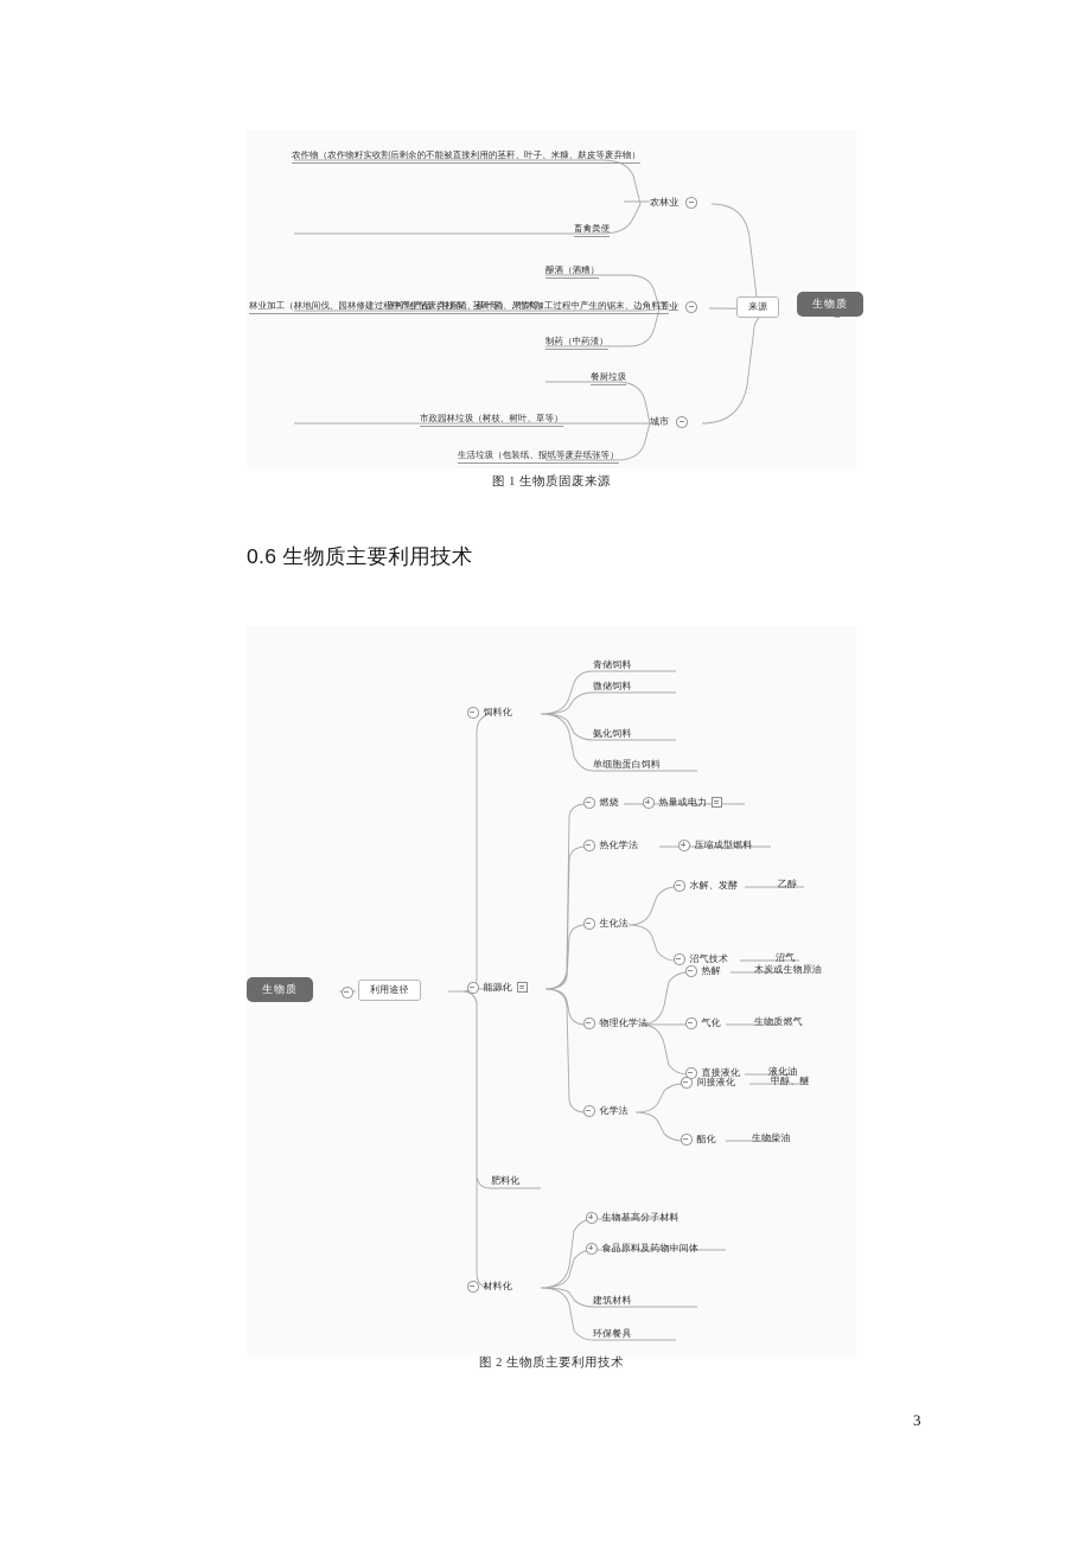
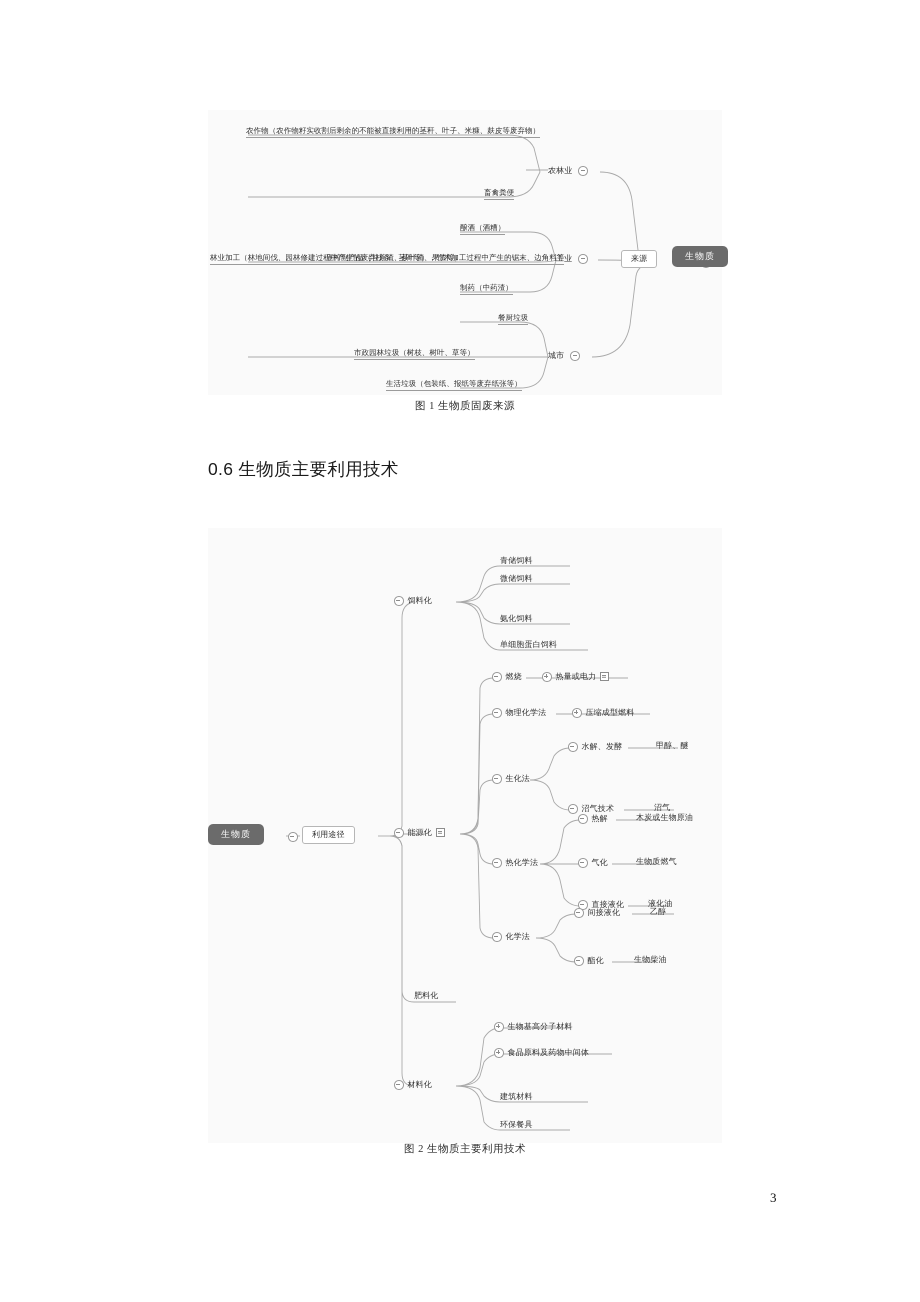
  农作物（农作物籽实收割后剩余的不能被直接利用的茎秆、叶子、米糠、麸皮等废弃物）
  畜禽粪便
  林业加工（林地间伐、园林修建过程中产生的废弃枝条、茎叶等），竹木加工过程中产生的锯末、边角料等
  农林业
  酿酒（酒糟）
  压榨副产品（甘蔗渣、茶叶渣、果渣等）
  制药（中药渣）
  工业
  餐厨垃圾
  市政园林垃圾（树枝、树叶、草等）
  生活垃圾（包装纸、报纸等废弃纸张等）
  城市
  来源
  生物质
  图 1 生物质固废来源
  0.6 生物质主要利用技术
  生物质
  利用途径
  饲料化
  青储饲料
  微储饲料
  氨化饲料
  单细胞蛋白饲料
  能源化
  燃烧
  热量或电力
- 热化学法
+ 物理化学法
  压缩成型燃料
  生化法
  水解、发酵
- 乙醇
+ 甲醇、醚
  沼气技术
  沼气
- 物理化学法
+ 热化学法
  热解
  木炭或生物原油
  气化
  生物质燃气
  直接液化
  液化油
  化学法
  间接液化
- 甲醇、醚
+ 乙醇
  酯化
  生物柴油
  肥料化
  材料化
  生物基高分子材料
  食品原料及药物中间体
  建筑材料
  环保餐具
  图 2 生物质主要利用技术
  3
